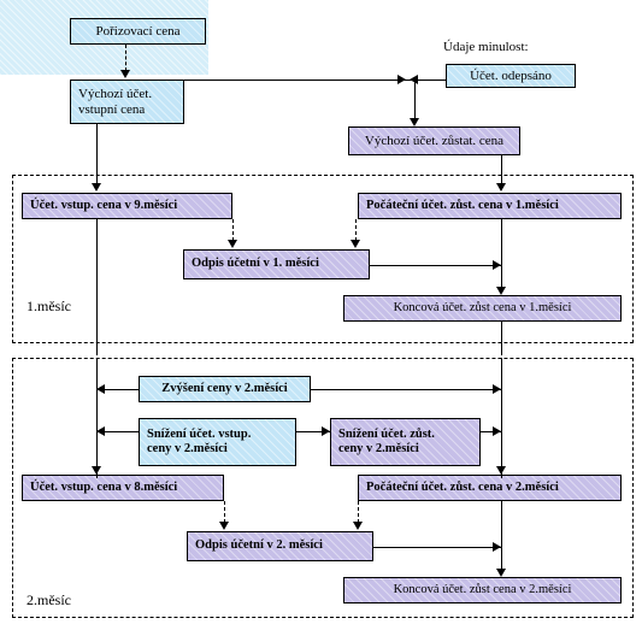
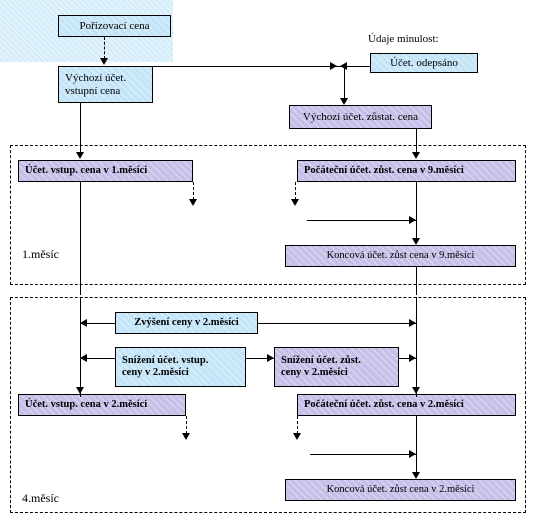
  Údaje minulost:
  Účet. odepsáno
  Pořizovací cena
  Výchozí účet.
  vstupní cena
  Výchozí účet. zůstat. cena
  1.měsíc
- Účet. vstup. cena v 9.měsíci
+ Účet. vstup. cena v 1.měsíci
- Počáteční účet. zůst. cena v 1.měsíci
+ Počáteční účet. zůst. cena v 9.měsíci
- Odpis účetní v 1. měsíci
- Koncová účet. zůst cena v 1.měsíci
+ Koncová účet. zůst cena v 9.měsíci
- 2.měsíc
+ 4.měsíc
  Zvýšení ceny v 2.měsíci
  Snížení účet. vstup.
  ceny v 2.měsíci
  Snížení účet. zůst.
  ceny v 2.měsíci
- Účet. vstup. cena v 8.měsíci
+ Účet. vstup. cena v 2.měsíci
  Počáteční účet. zůst. cena v 2.měsíci
- Odpis účetní v 2. měsíci
  Koncová účet. zůst cena v 2.měsíci
